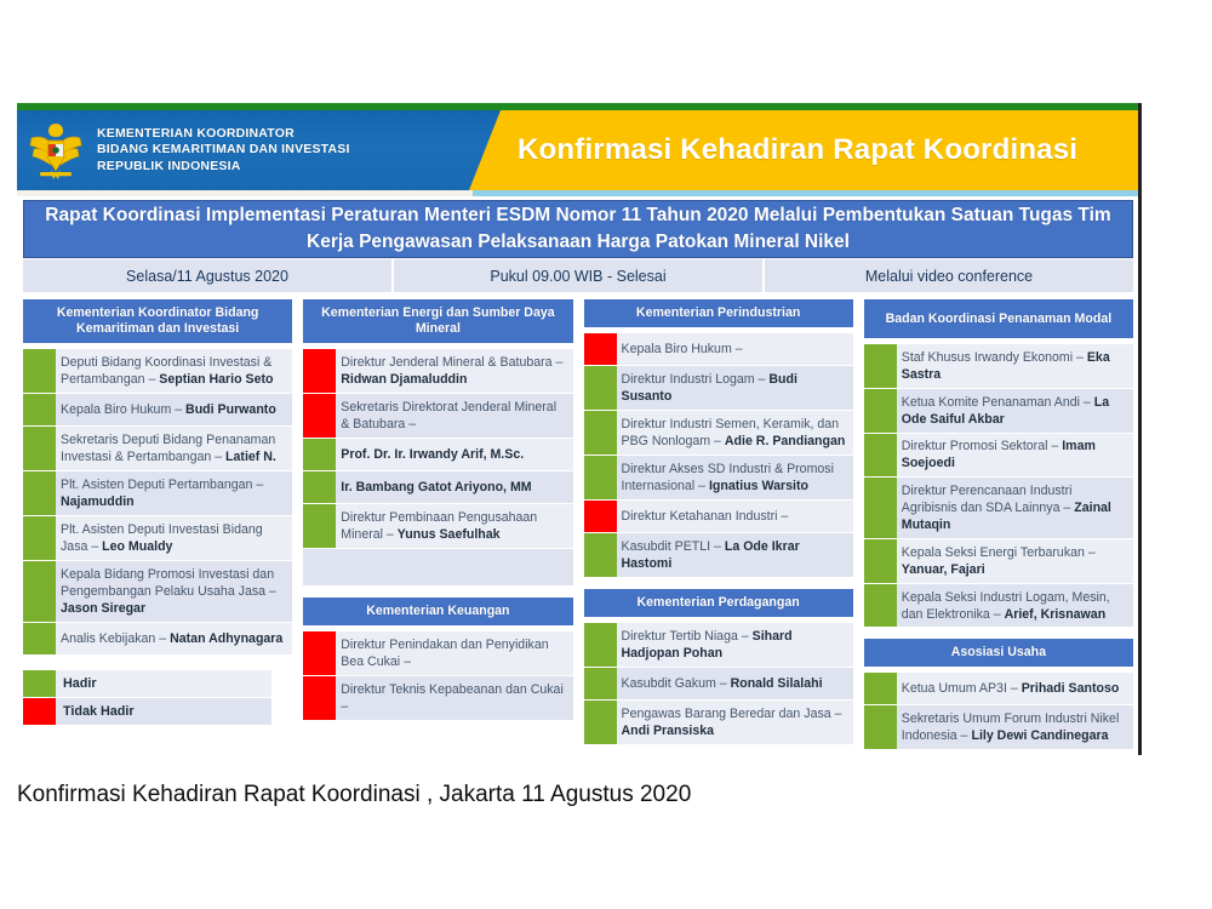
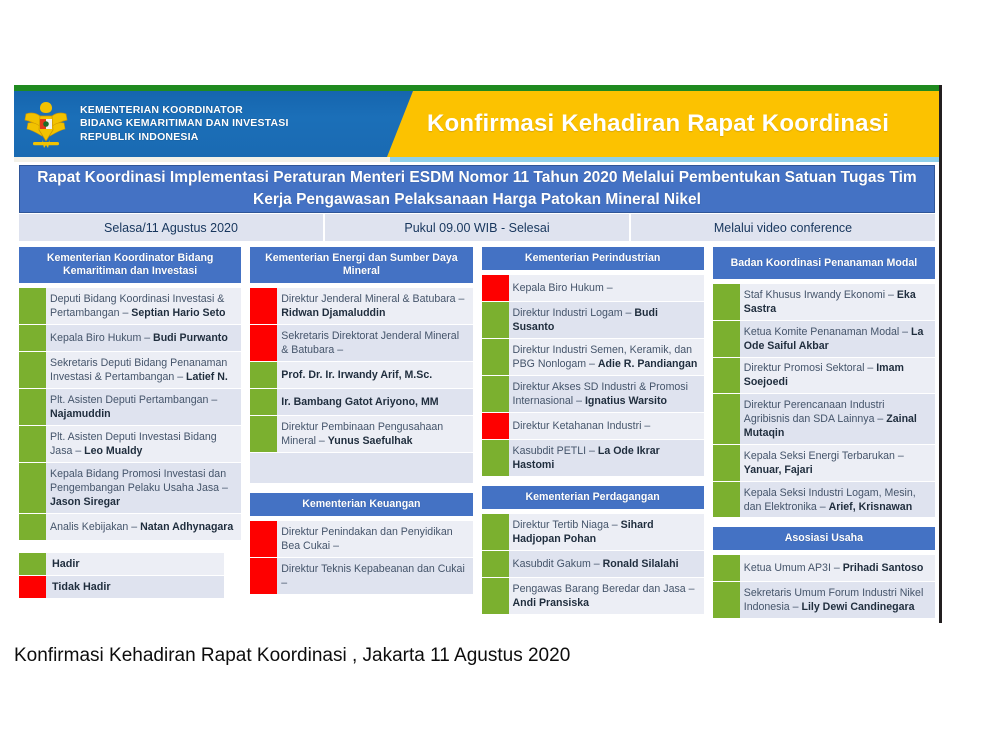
  KEMENTERIAN KOORDINATOR
  BIDANG KEMARITIMAN DAN INVESTASI
  REPUBLIK INDONESIA
  Konfirmasi Kehadiran Rapat Koordinasi
  Rapat Koordinasi Implementasi Peraturan Menteri ESDM Nomor 11 Tahun 2020 Melalui Pembentukan Satuan Tugas Tim Kerja Pengawasan Pelaksanaan Harga Patokan Mineral Nikel
  Selasa/11 Agustus 2020
  Pukul 09.00 WIB - Selesai
  Melalui video conference
  Kementerian Koordinator Bidang Kemaritiman dan Investasi
  Deputi Bidang Koordinasi Investasi & Pertambangan – Septian Hario Seto
  Kepala Biro Hukum – Budi Purwanto
  Sekretaris Deputi Bidang Penanaman Investasi & Pertambangan – Latief N.
  Plt. Asisten Deputi Pertambangan – Najamuddin
  Plt. Asisten Deputi Investasi Bidang Jasa – Leo Mualdy
  Kepala Bidang Promosi Investasi dan Pengembangan Pelaku Usaha Jasa – Jason Siregar
  Analis Kebijakan – Natan Adhynagara
  Hadir
  Tidak Hadir
  Kementerian Energi dan Sumber Daya Mineral
  Direktur Jenderal Mineral & Batubara – Ridwan Djamaluddin
  Sekretaris Direktorat Jenderal Mineral & Batubara –
  Prof. Dr. Ir. Irwandy Arif, M.Sc.
  Ir. Bambang Gatot Ariyono, MM
  Direktur Pembinaan Pengusahaan Mineral – Yunus Saefulhak
  Kementerian Keuangan
  Direktur Penindakan dan Penyidikan Bea Cukai –
  Direktur Teknis Kepabeanan dan Cukai –
  Kementerian Perindustrian
  Kepala Biro Hukum –
  Direktur Industri Logam – Budi Susanto
  Direktur Industri Semen, Keramik, dan PBG Nonlogam – Adie R. Pandiangan
  Direktur Akses SD Industri & Promosi Internasional – Ignatius Warsito
  Direktur Ketahanan Industri –
  Kasubdit PETLI – La Ode Ikrar Hastomi
  Kementerian Perdagangan
  Direktur Tertib Niaga – Sihard Hadjopan Pohan
  Kasubdit Gakum – Ronald Silalahi
  Pengawas Barang Beredar dan Jasa – Andi Pransiska
  Badan Koordinasi Penanaman Modal
  Staf Khusus Irwandy Ekonomi – Eka Sastra
- Ketua Komite Penanaman Andi – La Ode Saiful Akbar
+ Ketua Komite Penanaman Modal – La Ode Saiful Akbar
  Direktur Promosi Sektoral – Imam Soejoedi
  Direktur Perencanaan Industri Agribisnis dan SDA Lainnya – Zainal Mutaqin
  Kepala Seksi Energi Terbarukan – Yanuar, Fajari
  Kepala Seksi Industri Logam, Mesin, dan Elektronika – Arief, Krisnawan
  Asosiasi Usaha
  Ketua Umum AP3I – Prihadi Santoso
  Sekretaris Umum Forum Industri Nikel Indonesia – Lily Dewi Candinegara
  Konfirmasi Kehadiran Rapat Koordinasi , Jakarta 11 Agustus 2020
